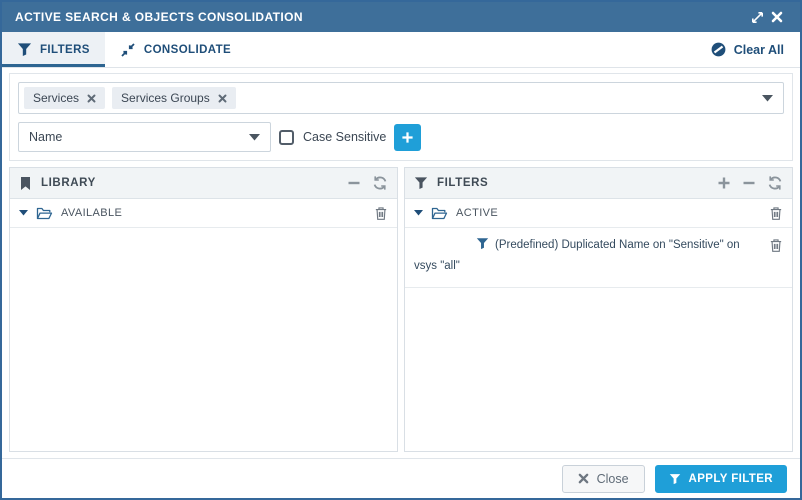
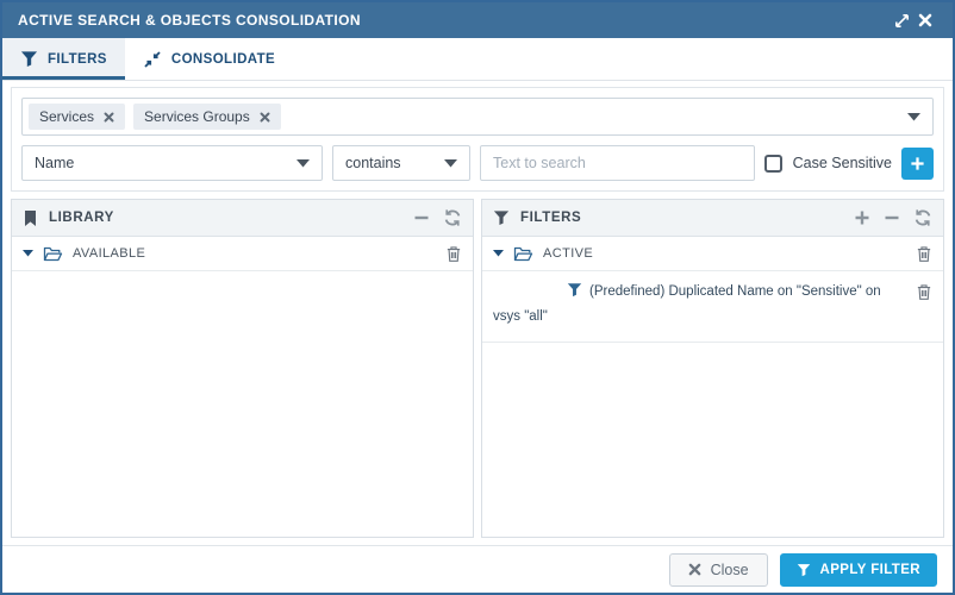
  ACTIVE SEARCH & OBJECTS CONSOLIDATION
  FILTERS
  CONSOLIDATE
- Clear All
  Services
  Services Groups
  Name
+ contains
+ Text to search
  Case Sensitive
  LIBRARY
  AVAILABLE
  FILTERS
  ACTIVE
  (Predefined) Duplicated Name on "Sensitive" on vsys "all"
  Close
  APPLY FILTER
